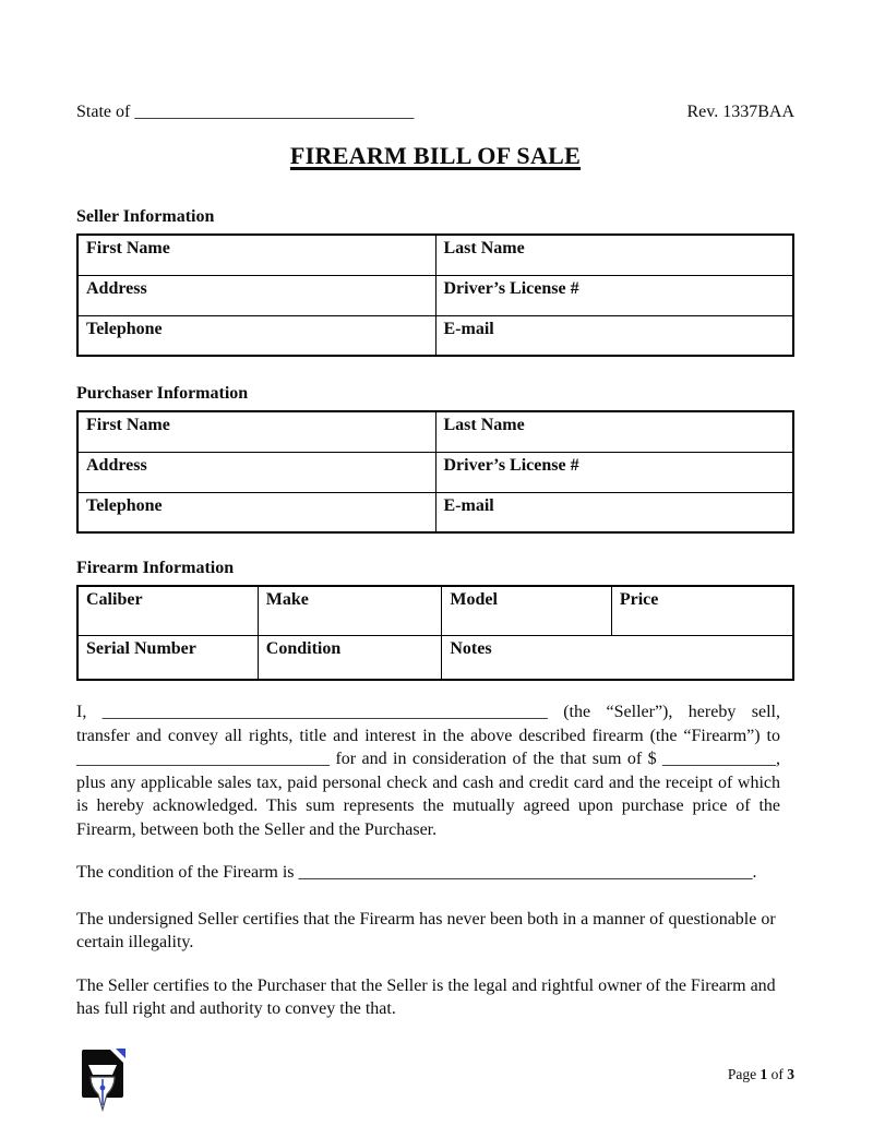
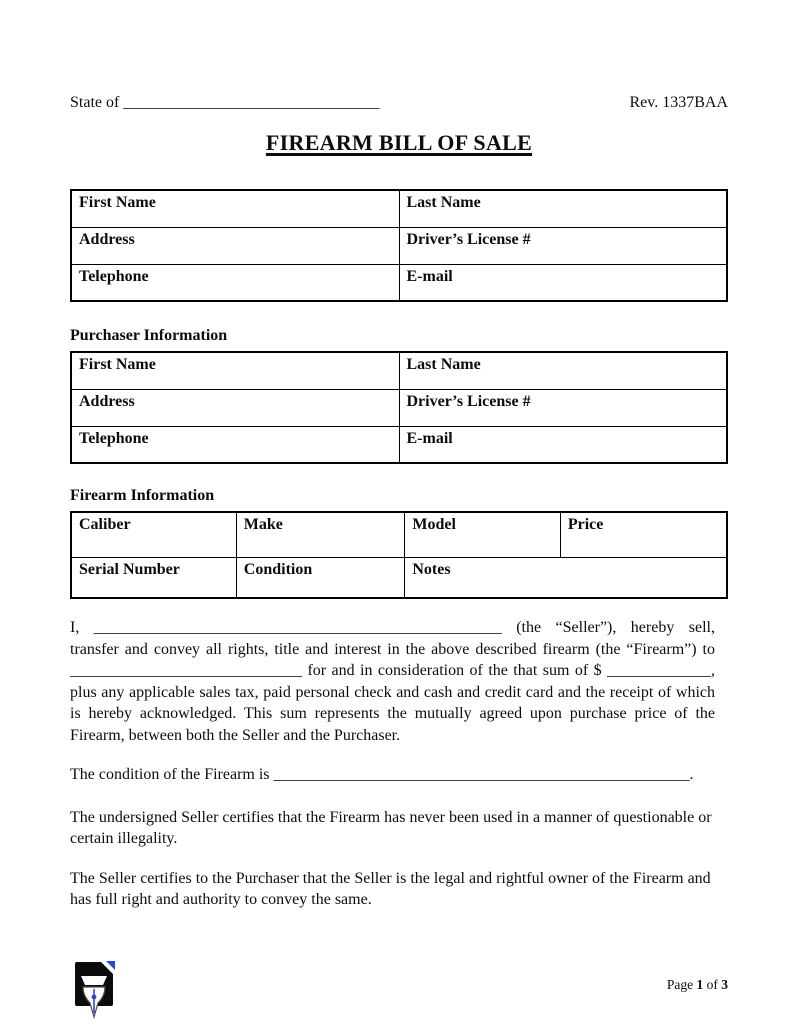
  State of ________________________________
  Rev. 1337BAA
  FIREARM BILL OF SALE
- Seller Information
  First Name	Last Name
  Address	Driver’s License #
  Telephone	E-mail
  Purchaser Information
  First Name	Last Name
  Address	Driver’s License #
  Telephone	E-mail
  Firearm Information
  Caliber	Make	Model	Price
  Serial Number	Condition	Notes
  I, ___________________________________________________ (the “Seller”), hereby sell, transfer and convey all rights, title and interest in the above described firearm (the “Firearm”) to _____________________________ for and in consideration of the that sum of $ _____________, plus any applicable sales tax, paid personal check and cash and credit card and the receipt of which is hereby acknowledged. This sum represents the mutually agreed upon purchase price of the Firearm, between both the Seller and the Purchaser.
  The condition of the Firearm is ____________________________________________________.
- The undersigned Seller certifies that the Firearm has never been both in a manner of questionable or certain illegality.
+ The undersigned Seller certifies that the Firearm has never been used in a manner of questionable or certain illegality.
- The Seller certifies to the Purchaser that the Seller is the legal and rightful owner of the Firearm and has full right and authority to convey the that.
+ The Seller certifies to the Purchaser that the Seller is the legal and rightful owner of the Firearm and has full right and authority to convey the same.
  Page 1 of 3
